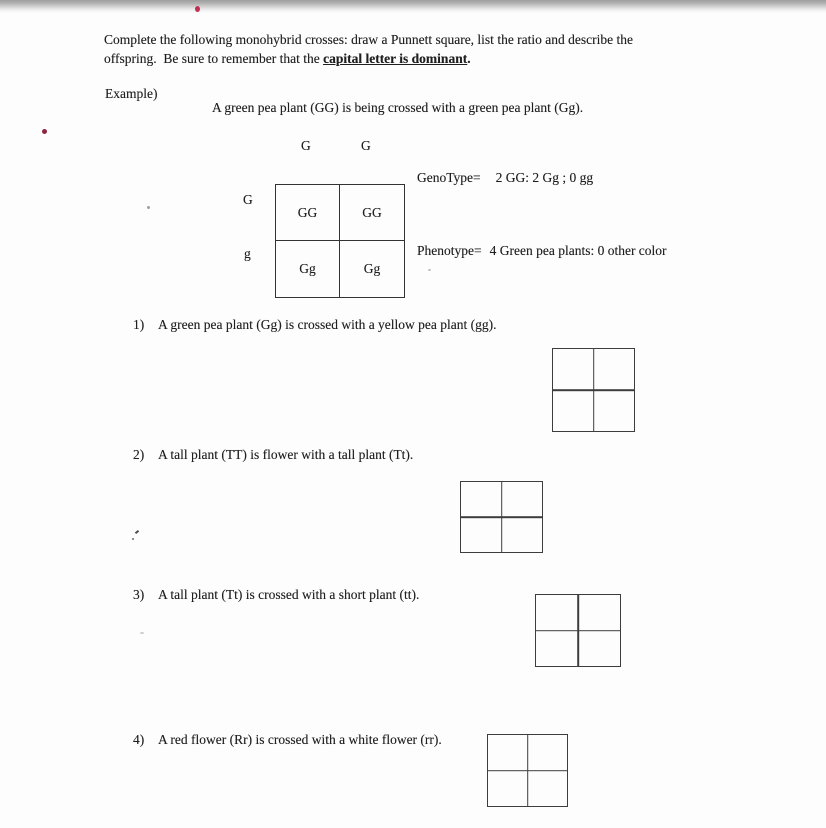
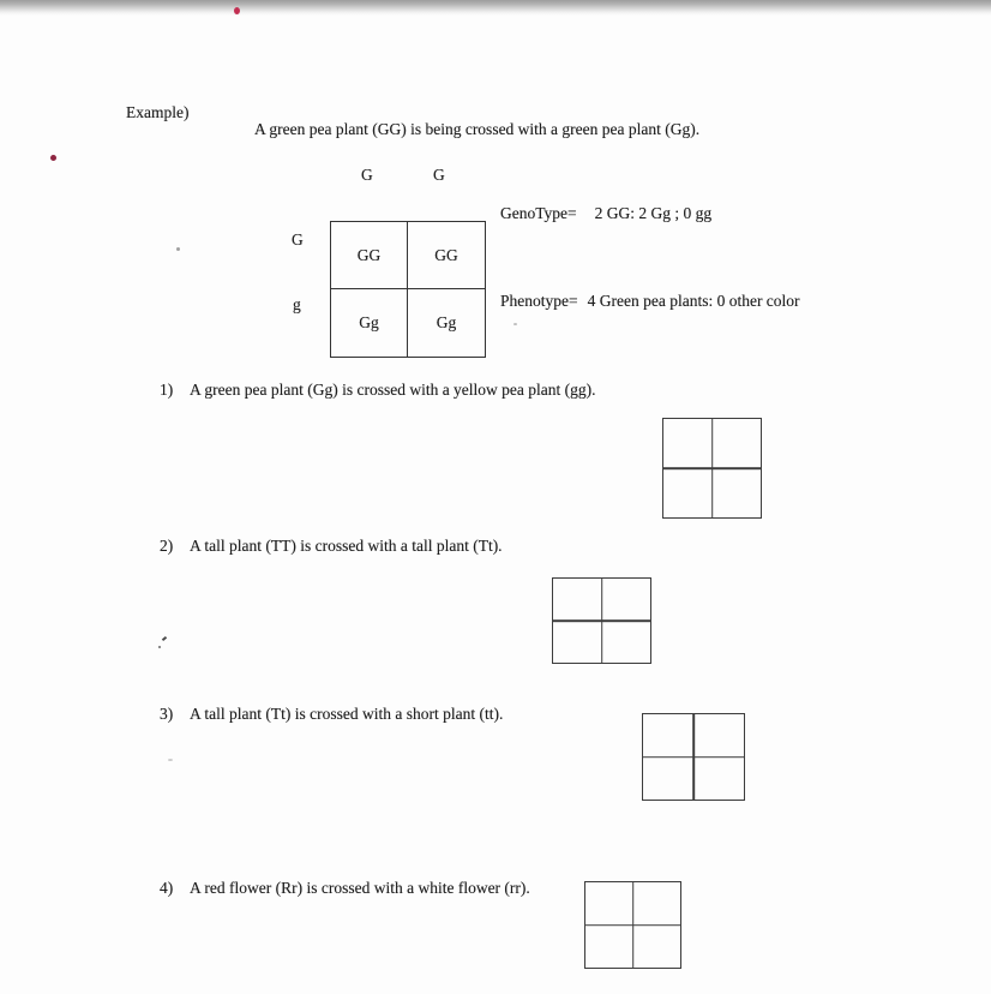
- Complete the following monohybrid crosses: draw a Punnett square, list the ratio and describe the
- offspring. Be sure to remember that the capital letter is dominant.
  Example)
  A green pea plant (GG) is being crossed with a green pea plant (Gg).
  G
  G
  G
  g
  GG
  GG
  Gg
  Gg
  GenoType= 2 GG: 2 Gg ; 0 gg
  Phenotype= 4 Green pea plants: 0 other color
  1) A green pea plant (Gg) is crossed with a yellow pea plant (gg).
- 2) A tall plant (TT) is flower with a tall plant (Tt).
+ 2) A tall plant (TT) is crossed with a tall plant (Tt).
  3) A tall plant (Tt) is crossed with a short plant (tt).
  4) A red flower (Rr) is crossed with a white flower (rr).
